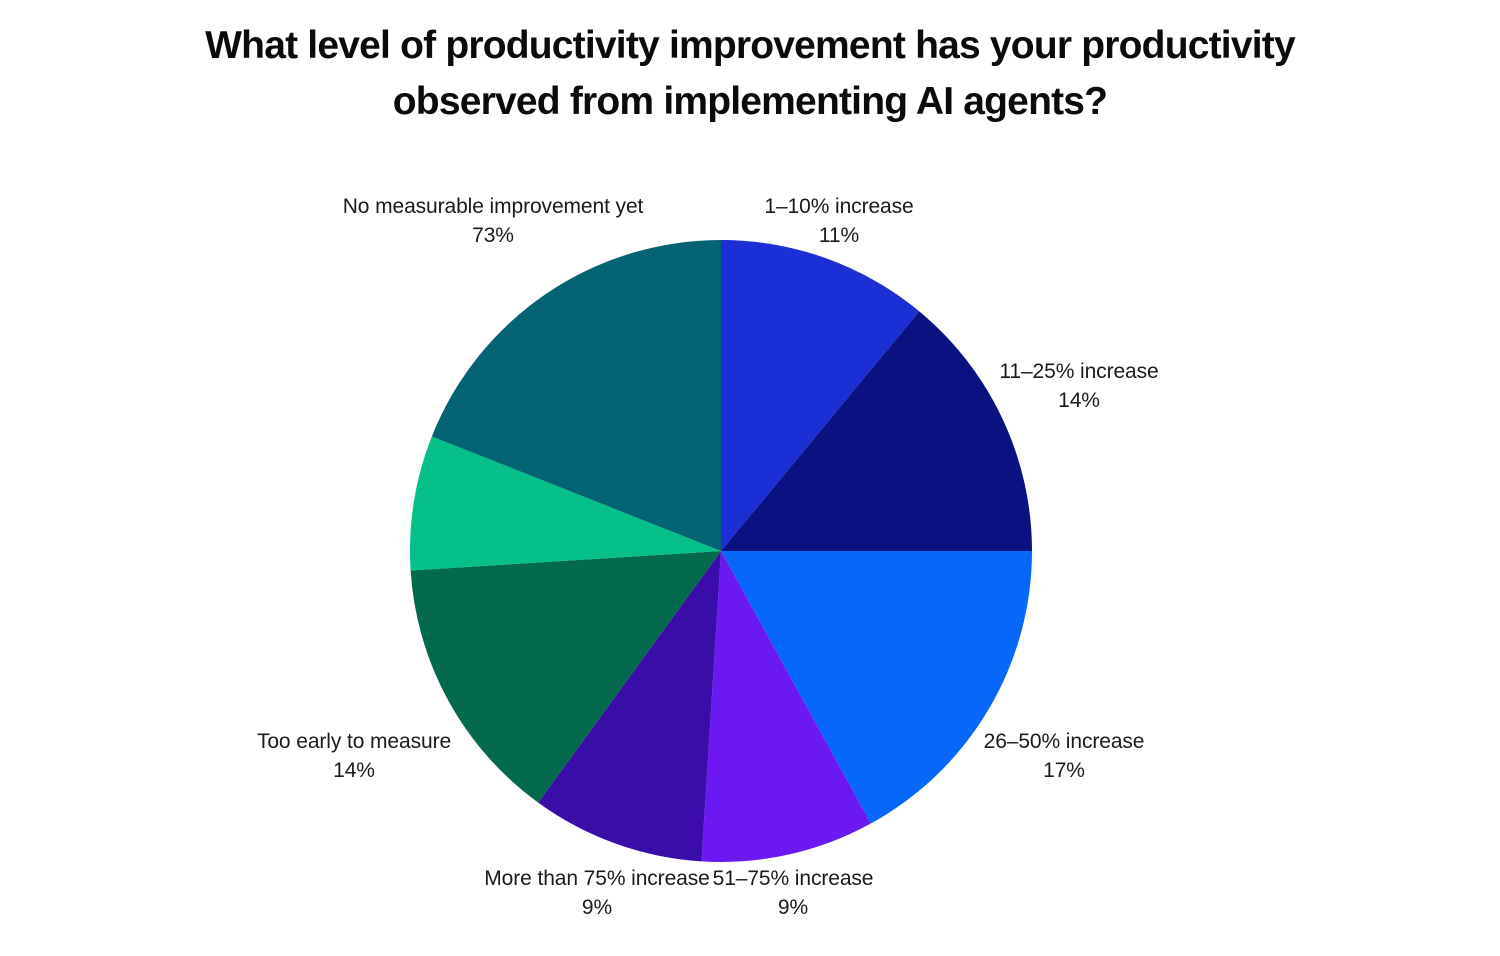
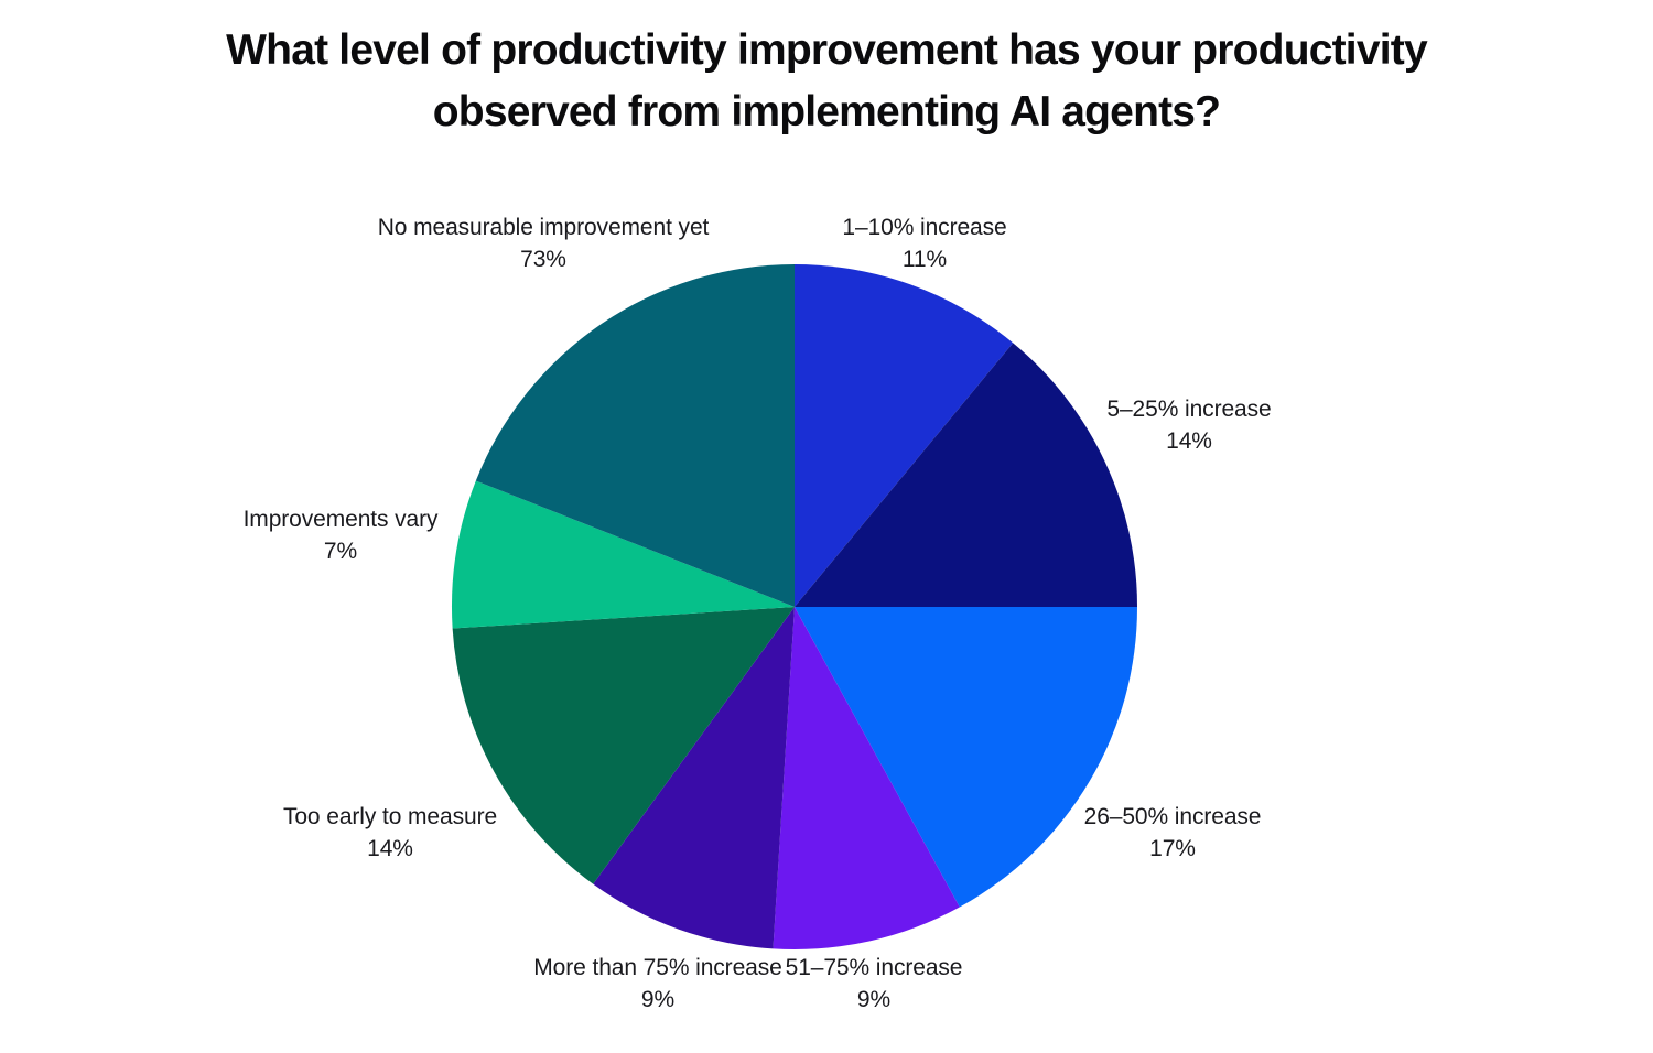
  What level of productivity improvement has your productivity
  observed from implementing AI agents?
  No measurable improvement yet
  73%
  1–10% increase
  11%
- 11–25% increase
+ 5–25% increase
  14%
  26–50% increase
  17%
  51–75% increase
  9%
  More than 75% increase
  9%
  Too early to measure
  14%
+ Improvements vary
+ 7%
